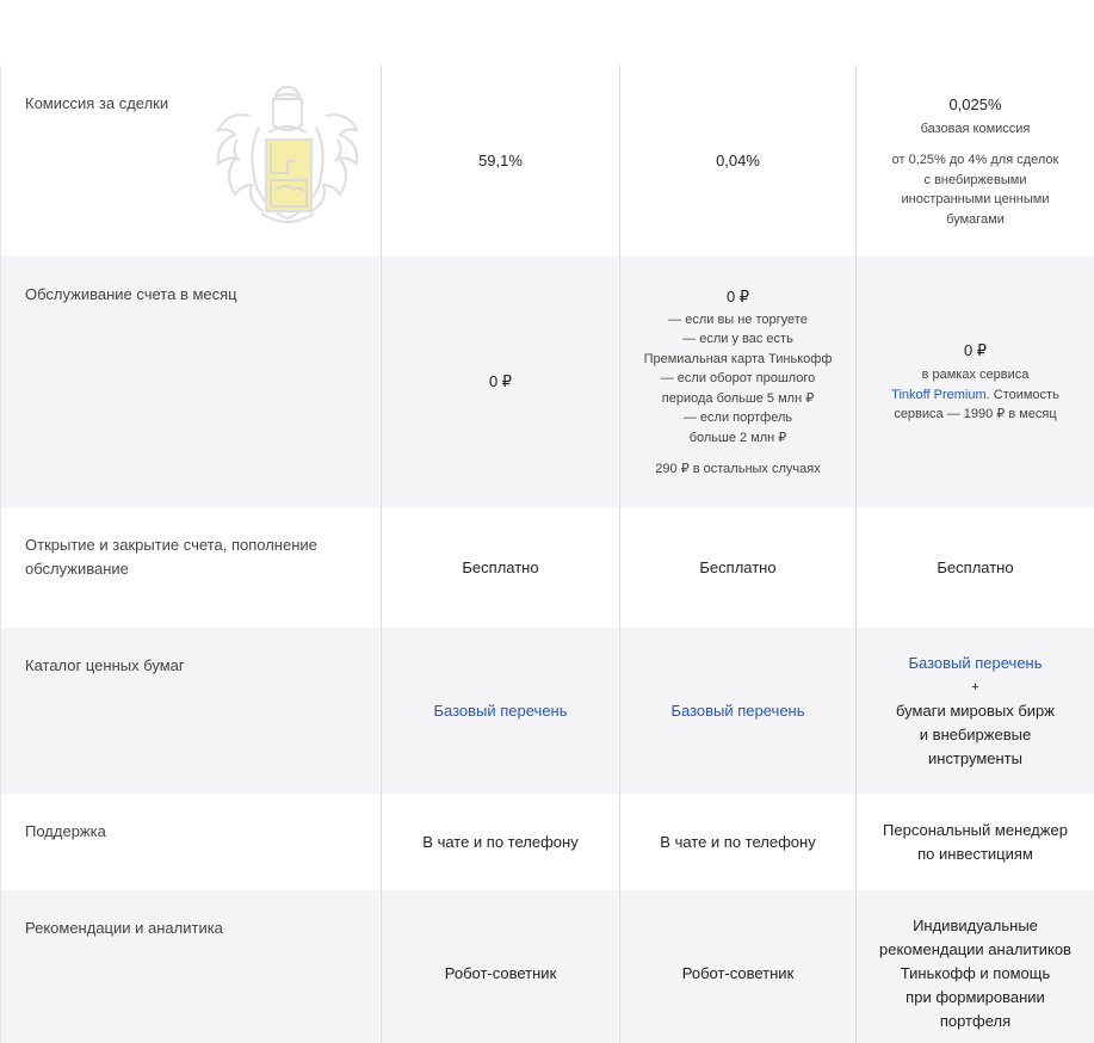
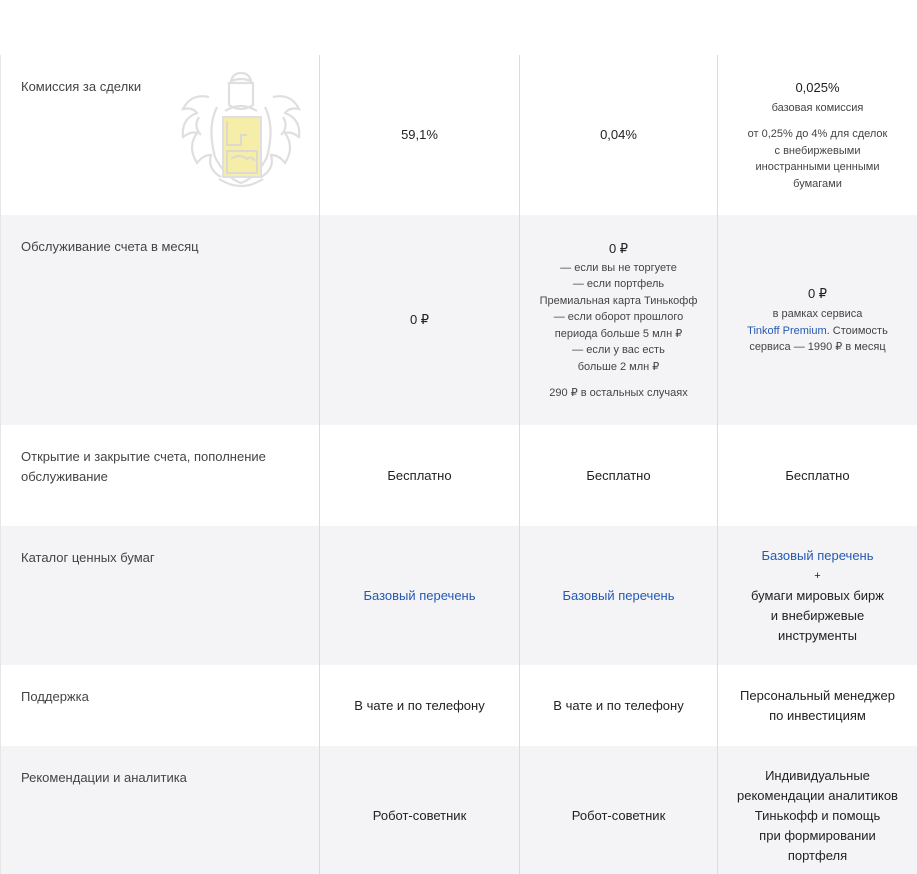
  Комиссия за сделки
  59,1%
  0,04%
  0,025%
  базовая комиссия
  от 0,25% до 4% для сделок
  с внебиржевыми
  иностранными ценными
  бумагами
  Обслуживание счета в месяц
  0 ₽
  0 ₽
  — если вы не торгуете
- — если у вас есть
+ — если портфель
  Премиальная карта Тинькофф
  — если оборот прошлого
  периода больше 5 млн ₽
- — если портфель
+ — если у вас есть
  больше 2 млн ₽
  290 ₽ в остальных случаях
  0 ₽
  в рамках сервиса
  Tinkoff Premium. Стоимость
  сервиса — 1990 ₽ в месяц
  Открытие и закрытие счета, пополнение
  обслуживание
  Бесплатно
  Бесплатно
  Бесплатно
  Каталог ценных бумаг
  Базовый перечень
  Базовый перечень
  Базовый перечень
  +
  бумаги мировых бирж
  и внебиржевые
  инструменты
  Поддержка
  В чате и по телефону
  В чате и по телефону
  Персональный менеджер
  по инвестициям
  Рекомендации и аналитика
  Робот-советник
  Робот-советник
  Индивидуальные
  рекомендации аналитиков
  Тинькофф и помощь
  при формировании
  портфеля
